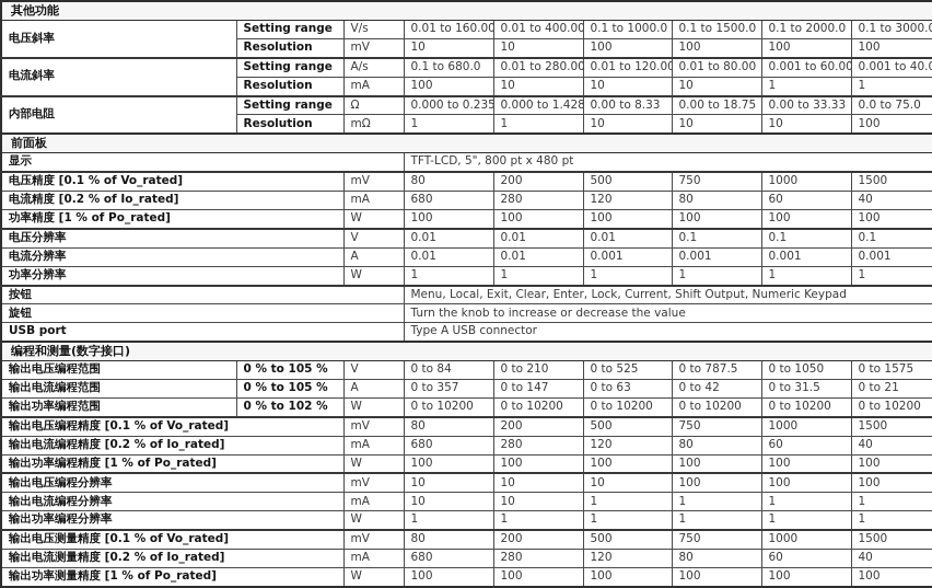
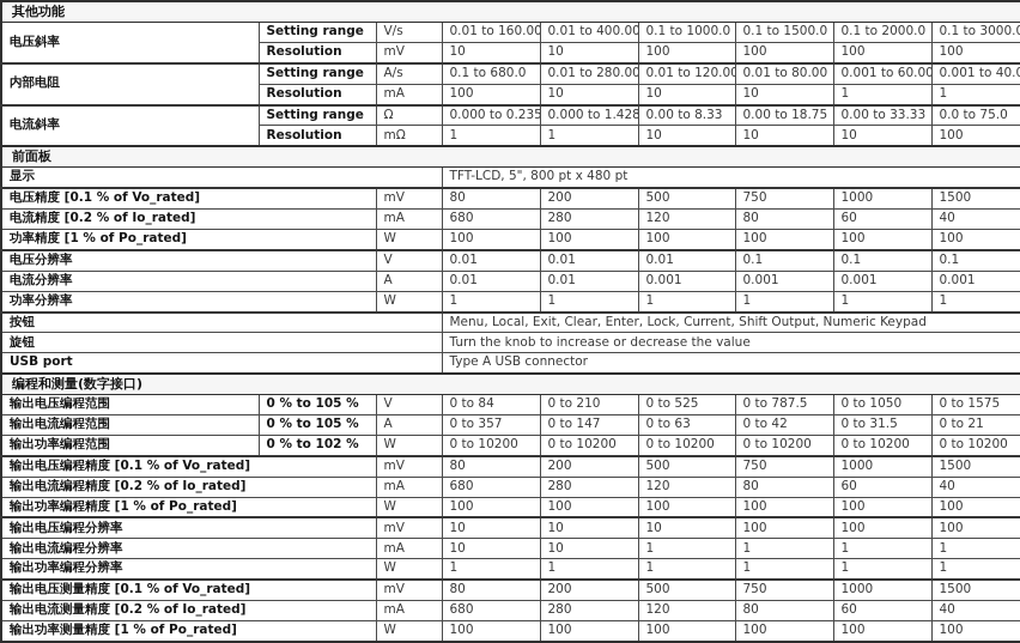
  其他功能
  电压斜率	Setting range	V/s	0.01 to 160.00	0.01 to 400.00	0.1 to 1000.0	0.1 to 1500.0	0.1 to 2000.0	0.1 to 3000.
  Resolution	mV	10	10	100	100	100	100
- 电流斜率	Setting range	A/s	0.1 to 680.0	0.01 to 280.00	0.01 to 120.00	0.01 to 80.00	0.001 to 60.00	0.001 to 40.
+ 内部电阻	Setting range	A/s	0.1 to 680.0	0.01 to 280.00	0.01 to 120.00	0.01 to 80.00	0.001 to 60.00	0.001 to 40.
  Resolution	mA	100	10	10	10	1	1
- 内部电阻	Setting range	Ω	0.000 to 0.235	0.000 to 1.428	0.00 to 8.33	0.00 to 18.75	0.00 to 33.33	0.0 to 75.0
+ 电流斜率	Setting range	Ω	0.000 to 0.235	0.000 to 1.428	0.00 to 8.33	0.00 to 18.75	0.00 to 33.33	0.0 to 75.0
  Resolution	mΩ	1	1	10	10	10	100
  前面板
  显示	TFT-LCD, 5", 800 pt x 480 pt
  电压精度 [0.1 % of Vo_rated]	mV	80	200	500	750	1000	1500
  电流精度 [0.2 % of Io_rated]	mA	680	280	120	80	60	40
  功率精度 [1 % of Po_rated]	W	100	100	100	100	100	100
  电压分辨率	V	0.01	0.01	0.01	0.1	0.1	0.1
  电流分辨率	A	0.01	0.01	0.001	0.001	0.001	0.001
  功率分辨率	W	1	1	1	1	1	1
  按钮	Menu, Local, Exit, Clear, Enter, Lock, Current, Shift Output, Numeric Keypad
  旋钮	Turn the knob to increase or decrease the value
  USB port	Type A USB connector
  编程和测量(数字接口)
  输出电压编程范围	0 % to 105 %	V	0 to 84	0 to 210	0 to 525	0 to 787.5	0 to 1050	0 to 1575
  输出电流编程范围	0 % to 105 %	A	0 to 357	0 to 147	0 to 63	0 to 42	0 to 31.5	0 to 21
  输出功率编程范围	0 % to 102 %	W	0 to 10200	0 to 10200	0 to 10200	0 to 10200	0 to 10200	0 to 10200
  输出电压编程精度 [0.1 % of Vo_rated]	mV	80	200	500	750	1000	1500
  输出电流编程精度 [0.2 % of Io_rated]	mA	680	280	120	80	60	40
  输出功率编程精度 [1 % of Po_rated]	W	100	100	100	100	100	100
  输出电压编程分辨率	mV	10	10	10	100	100	100
  输出电流编程分辨率	mA	10	10	1	1	1	1
  输出功率编程分辨率	W	1	1	1	1	1	1
  输出电压测量精度 [0.1 % of Vo_rated]	mV	80	200	500	750	1000	1500
  输出电流测量精度 [0.2 % of Io_rated]	mA	680	280	120	80	60	40
  输出功率测量精度 [1 % of Po_rated]	W	100	100	100	100	100	100
